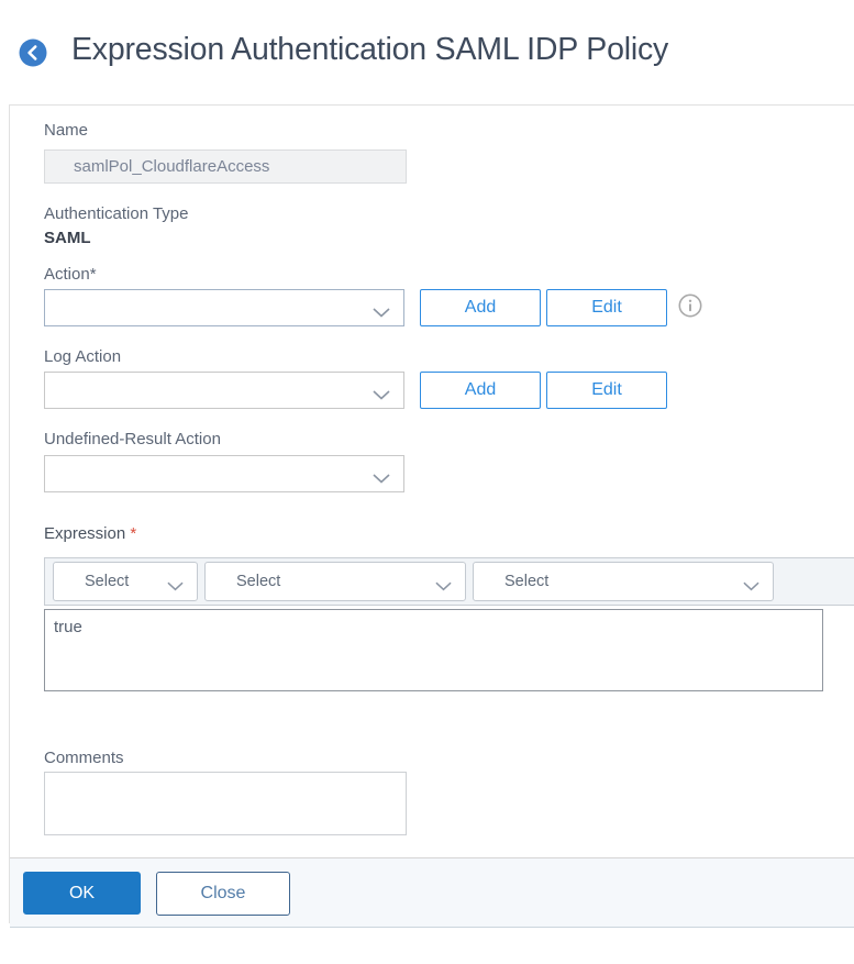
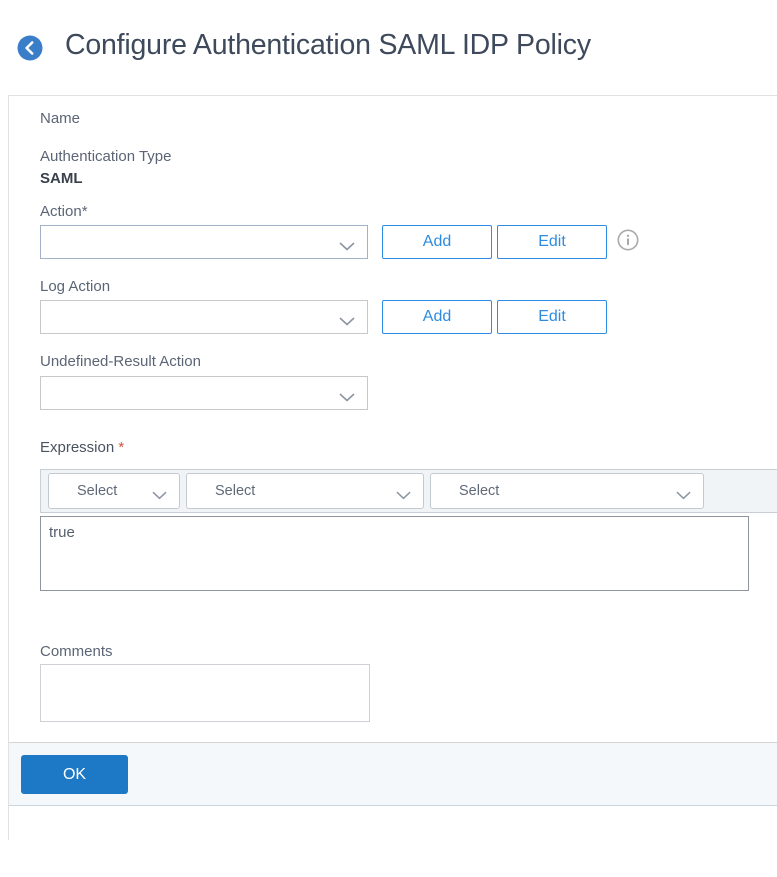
- Expression Authentication SAML IDP Policy
+ Configure Authentication SAML IDP Policy
  Name
- samlPol_CloudflareAccess
  Authentication Type
  SAML
  Action*
  Add
  Edit
  Log Action
  Add
  Edit
  Undefined-Result Action
  Expression *
  Select
  Select
  Select
  true
  Comments
  OK
- Close
